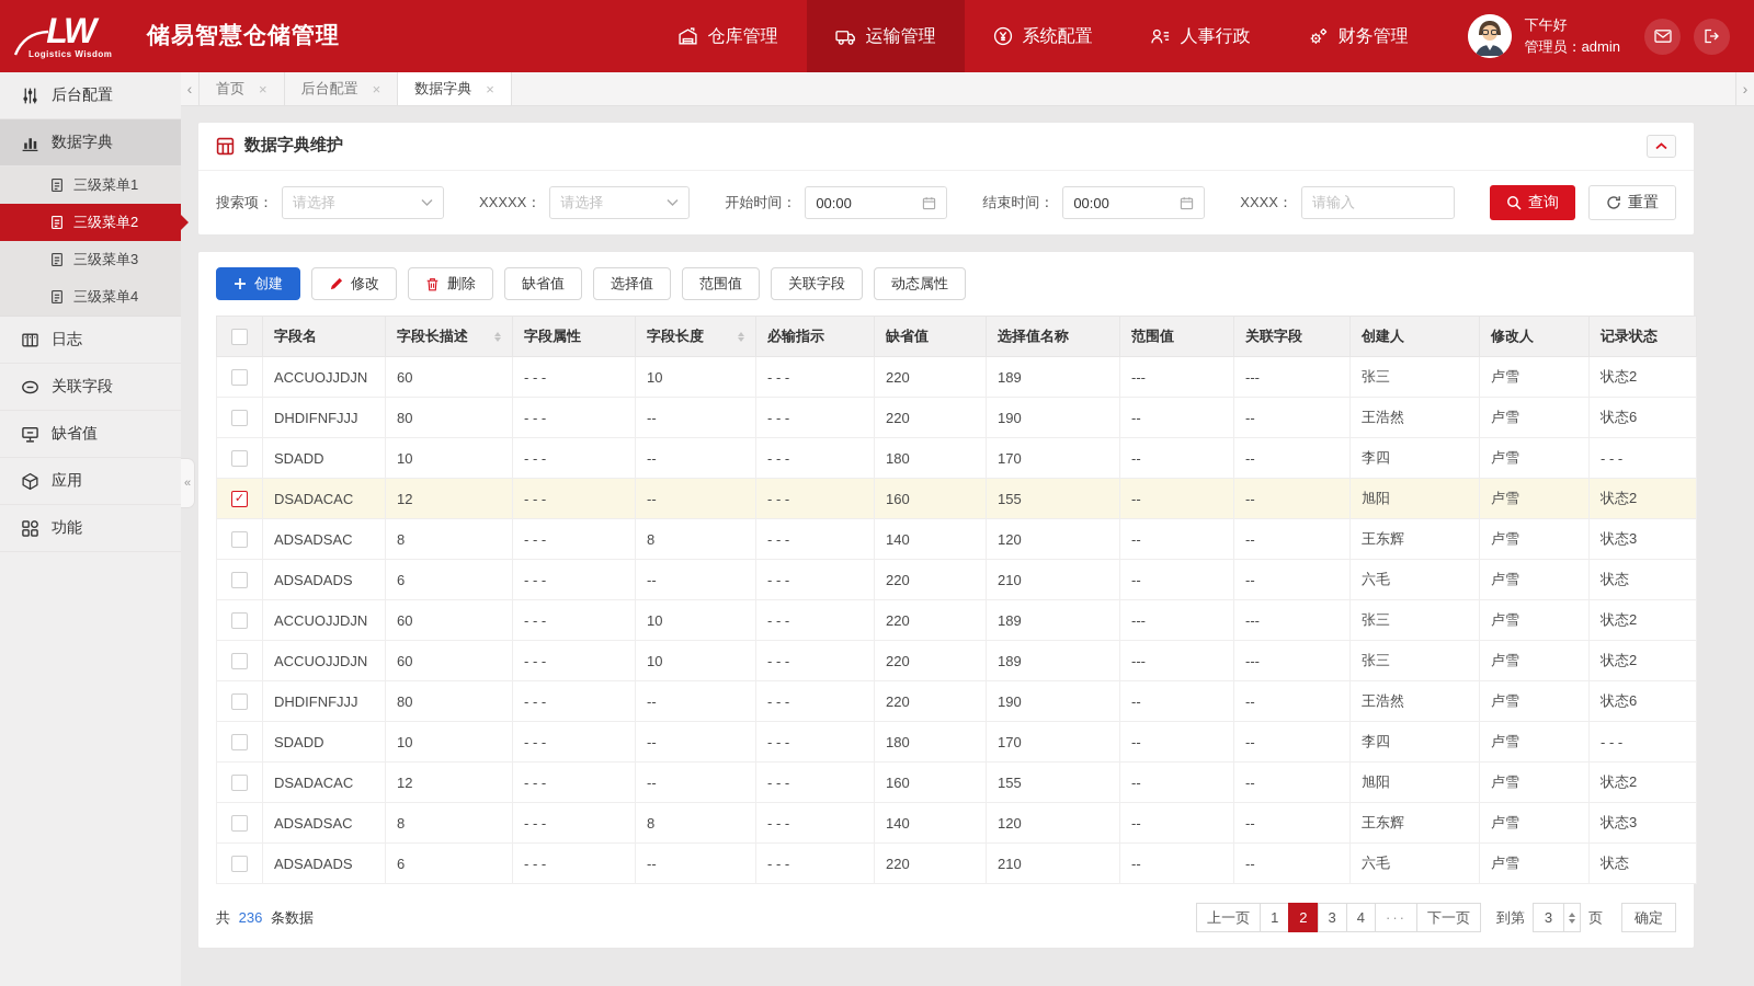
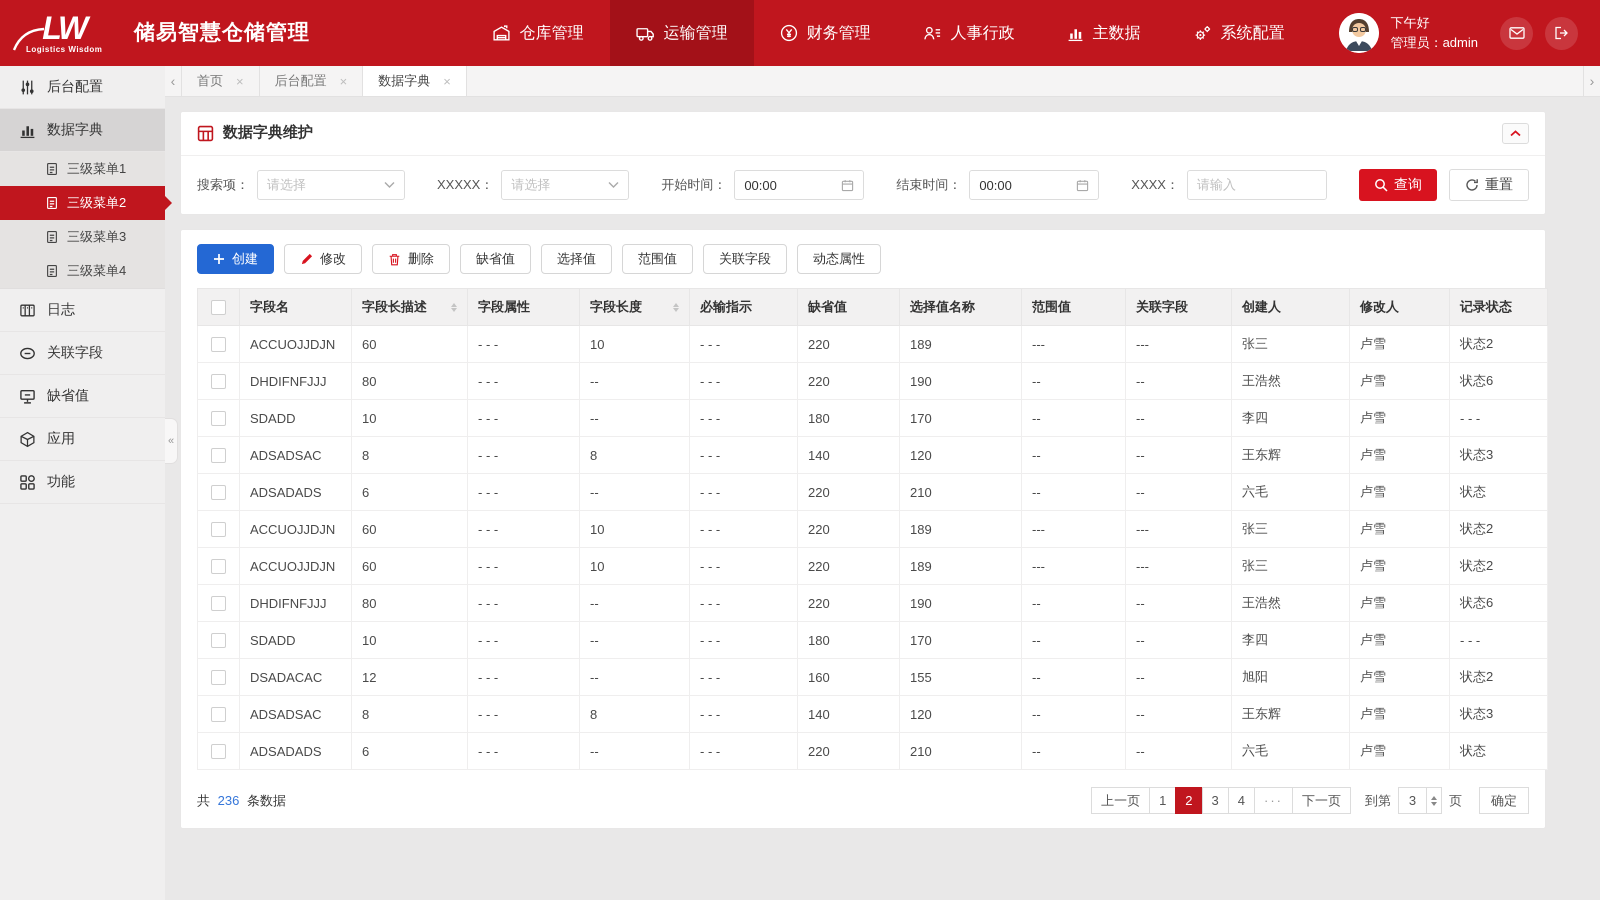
  LW
  Logistics Wisdom
  储易智慧仓储管理
  仓库管理
  运输管理
- 系统配置
+ 财务管理
  人事行政
+ 主数据
- 财务管理
+ 系统配置
  下午好
  管理员：admin
  后台配置
  数据字典
  三级菜单1
  三级菜单2
  三级菜单3
  三级菜单4
  日志
  关联字段
  缺省值
  应用
  功能
  «
  ‹
  首页
  ×
  后台配置
  ×
  数据字典
  ×
  ›
  数据字典维护
  搜索项：
  请选择
  XXXXX：
  请选择
  开始时间：
  00:00
  结束时间：
  00:00
  XXXX：
  请输入
  查询
  重置
  创建
  修改
  删除
  缺省值
  选择值
  范围值
  关联字段
  动态属性
  	字段名	字段长描述	字段属性	字段长度	必输指示	缺省值	选择值名称	范围值	关联字段	创建人	修改人	记录状态
  	ACCUOJJDJN	60	- - -	10	- - -	220	189	---	---	张三	卢雪	状态2
  	DHDIFNFJJJ	80	- - -	--	- - -	220	190	--	--	王浩然	卢雪	状态6
  	SDADD	10	- - -	--	- - -	180	170	--	--	李四	卢雪	- - -
- ✓	DSADACAC	12	- - -	--	- - -	160	155	--	--	旭阳	卢雪	状态2
  	ADSADSAC	8	- - -	8	- - -	140	120	--	--	王东辉	卢雪	状态3
  	ADSADADS	6	- - -	--	- - -	220	210	--	--	六毛	卢雪	状态
  	ACCUOJJDJN	60	- - -	10	- - -	220	189	---	---	张三	卢雪	状态2
  	ACCUOJJDJN	60	- - -	10	- - -	220	189	---	---	张三	卢雪	状态2
  	DHDIFNFJJJ	80	- - -	--	- - -	220	190	--	--	王浩然	卢雪	状态6
  	SDADD	10	- - -	--	- - -	180	170	--	--	李四	卢雪	- - -
  	DSADACAC	12	- - -	--	- - -	160	155	--	--	旭阳	卢雪	状态2
  	ADSADSAC	8	- - -	8	- - -	140	120	--	--	王东辉	卢雪	状态3
  	ADSADADS	6	- - -	--	- - -	220	210	--	--	六毛	卢雪	状态
  共 236 条数据
  上一页
  1
  2
  3
  4
  ···
  下一页
  到第
  3
  页
  确定
